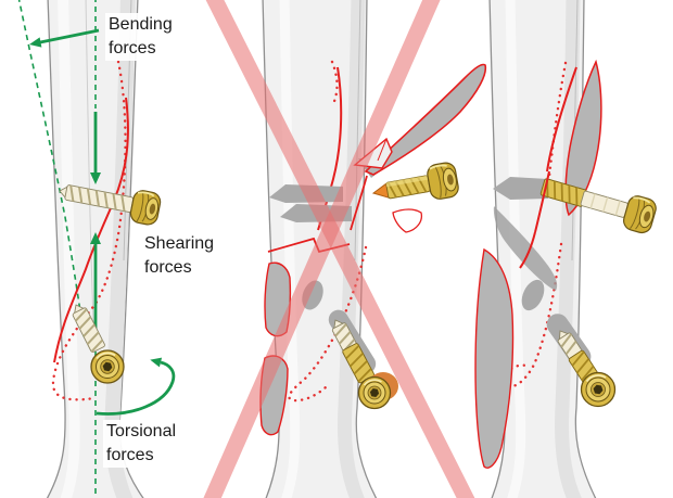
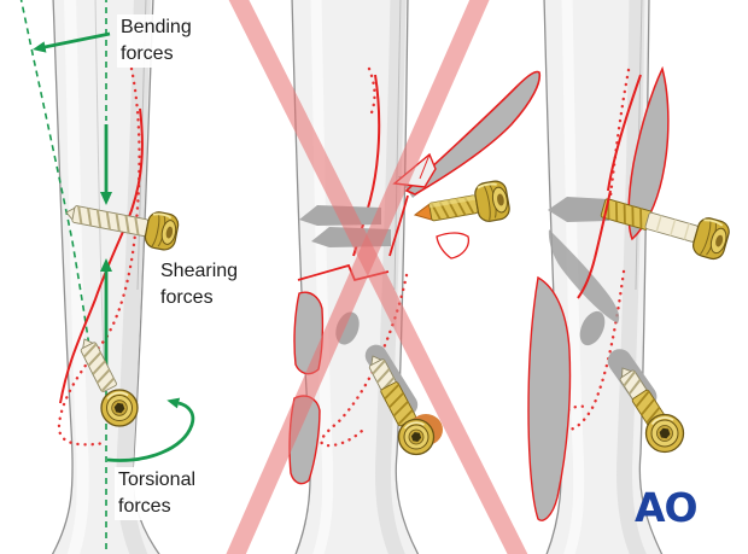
+ AO
  Bending
  forces
  Shearing
  forces
  Torsional
  forces
